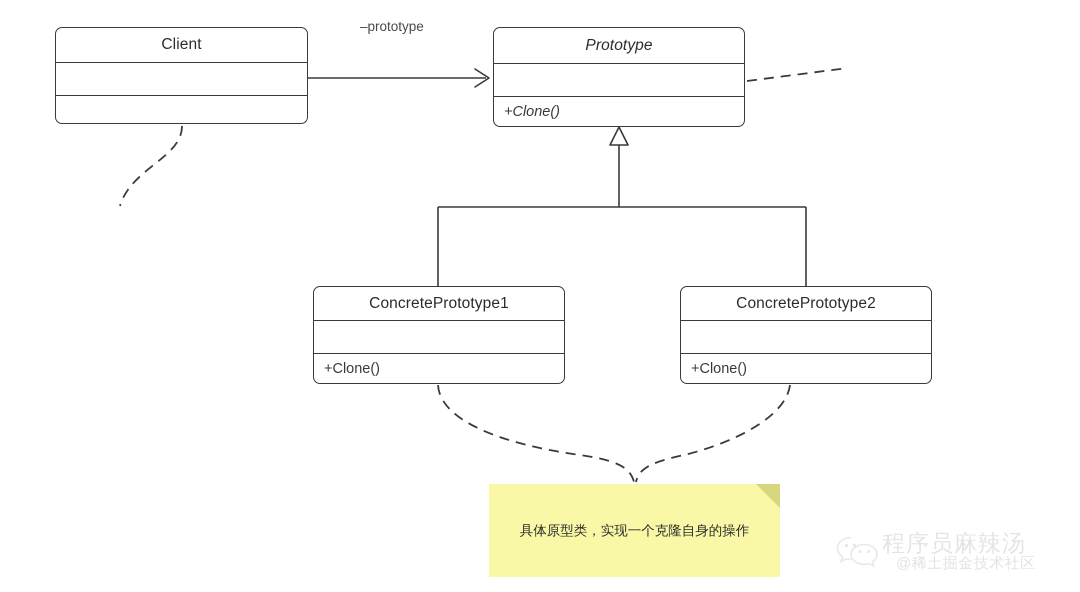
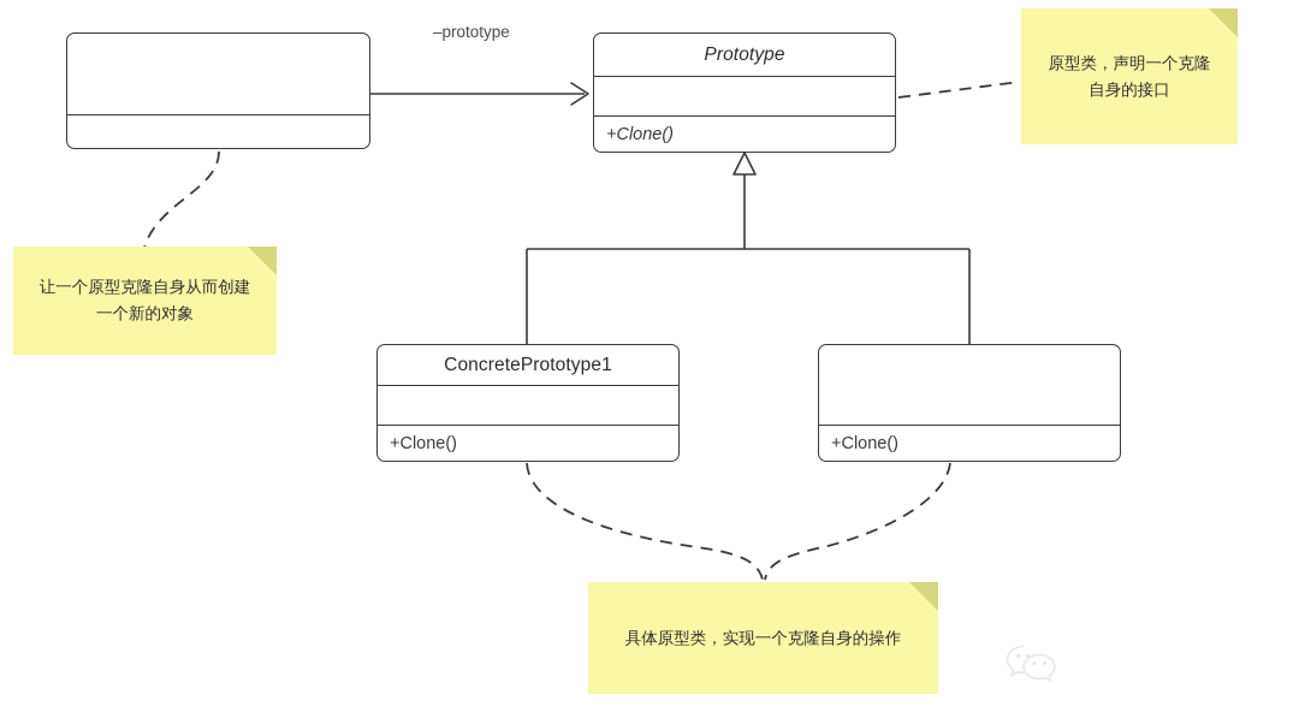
- Client
  Prototype
  +Clone()
  ConcretePrototype1
  +Clone()
- ConcretePrototype2
  +Clone()
  –prototype
+ 原型类，声明一个克隆
+ 自身的接口
+ 让一个原型克隆自身从而创建
+ 一个新的对象
  具体原型类，实现一个克隆自身的操作
- 程序员麻辣汤
- @稀土掘金技术社区
